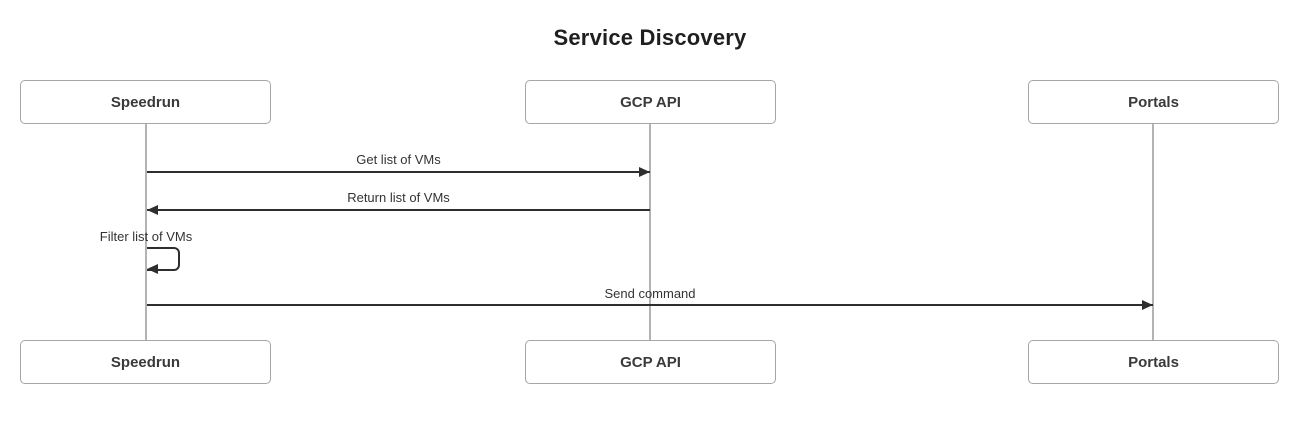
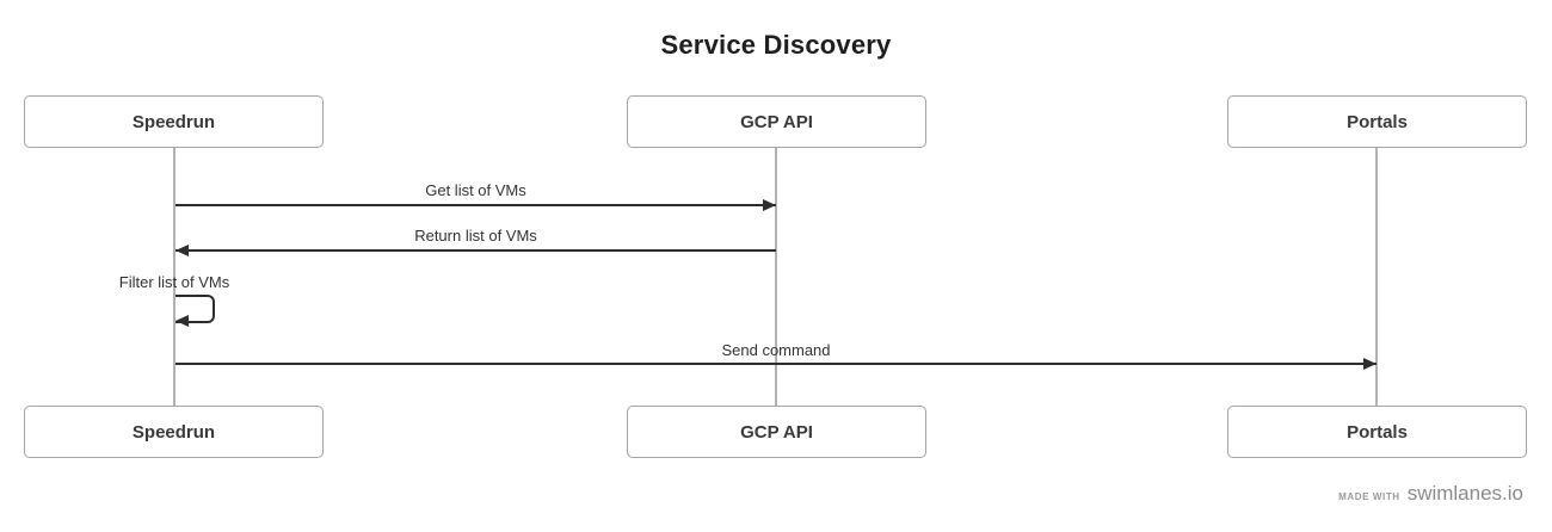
  Service Discovery
  Speedrun
  GCP API
  Portals
  Get list of VMs
  Return list of VMs
  Filter list of VMs
  Send command
  Speedrun
  GCP API
  Portals
+ MADE WITH
+ swimlanes.io
